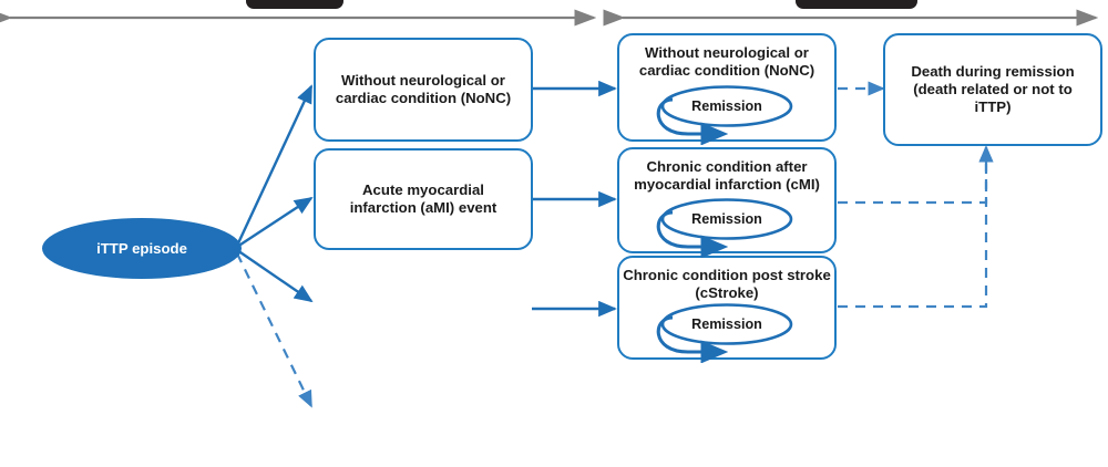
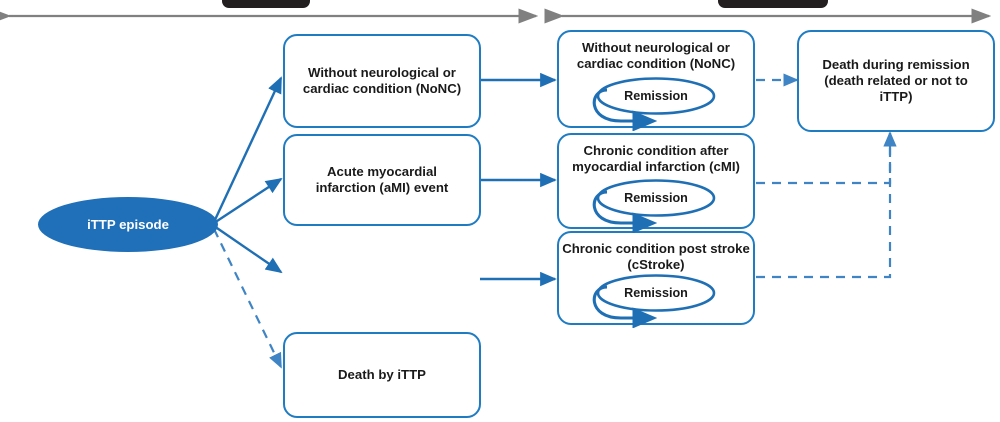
  iTTP episode
  Without neurological or
  cardiac condition (NoNC)
  Acute myocardial
  infarction (aMI) event
+ Death by iTTP
  Without neurological or
  cardiac condition (NoNC)
  Remission
  Chronic condition after
  myocardial infarction (cMI)
  Remission
  Chronic condition post stroke
  (cStroke)
  Remission
  Death during remission
  (death related or not to
  iTTP)
